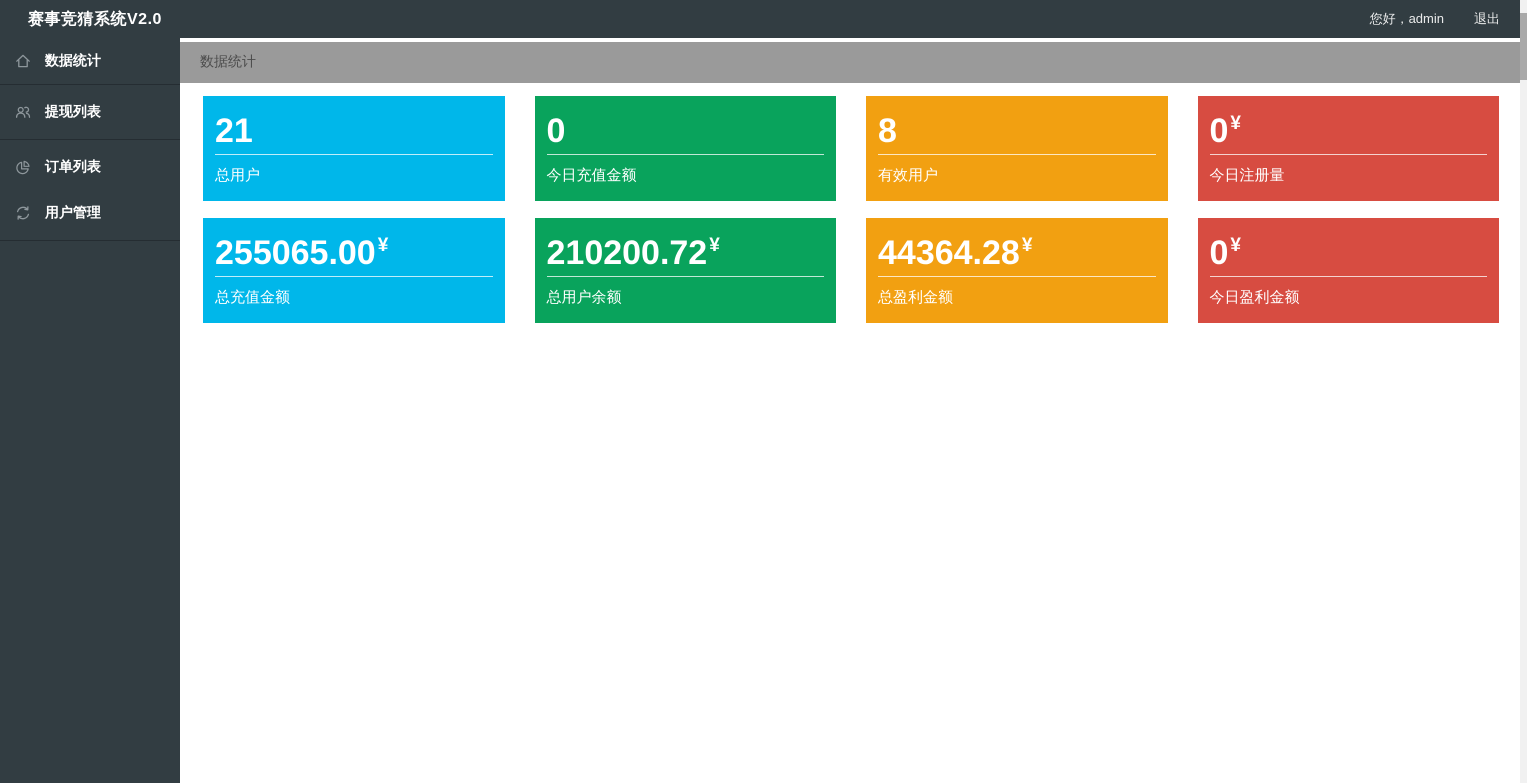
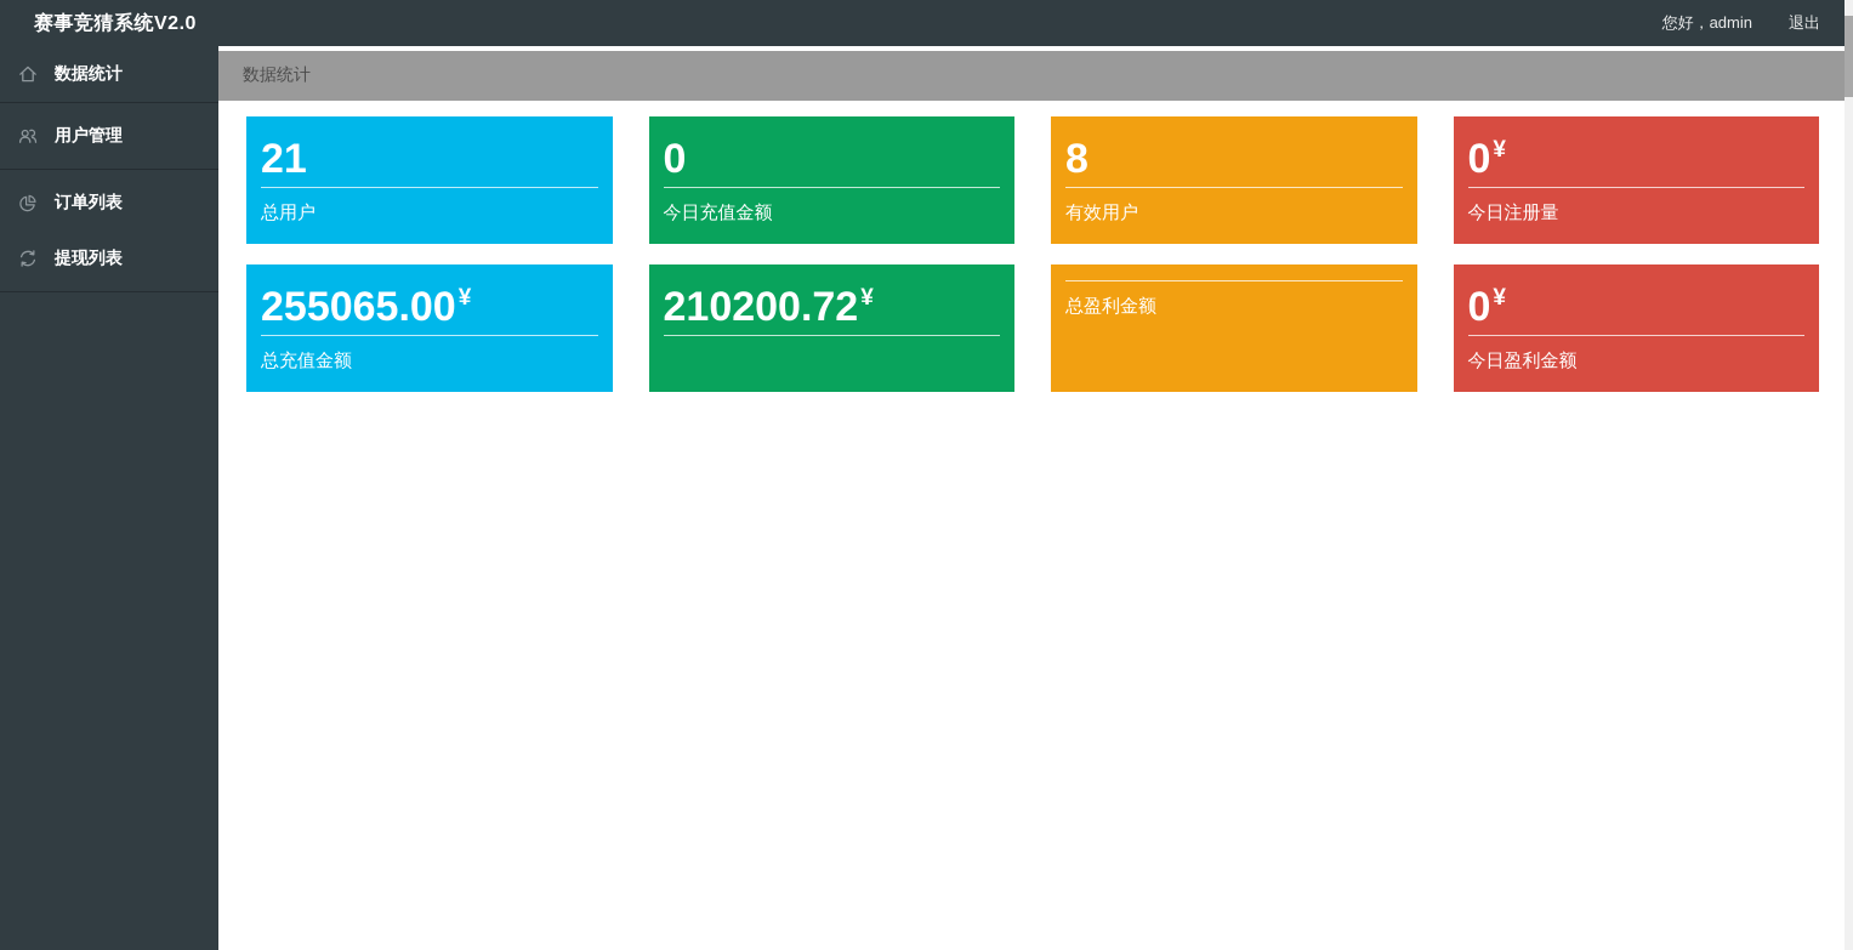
  赛事竞猜系统V2.0
  您好，admin
  退出
  数据统计
- 提现列表
+ 用户管理
  订单列表
- 用户管理
+ 提现列表
  数据统计
  21
  总用户
  0
  今日充值金额
  8
  有效用户
  0¥
  今日注册量
  255065.00¥
  总充值金额
  210200.72¥
- 总用户余额
- 44364.28¥
  总盈利金额
  0¥
  今日盈利金额
